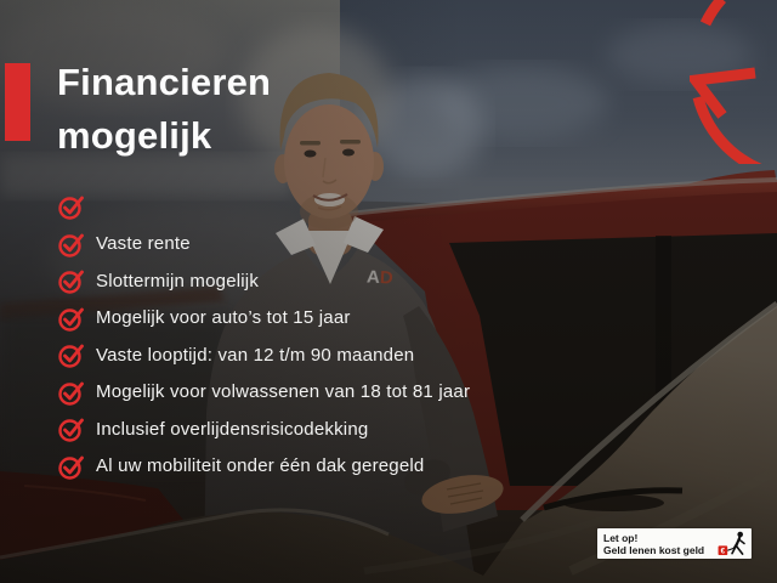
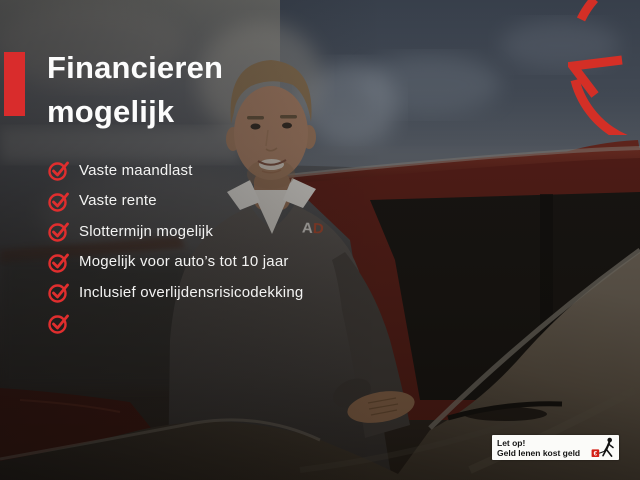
  Financieren
  mogelijk
+ Vaste maandlast
  Vaste rente
  Slottermijn mogelijk
- Mogelijk voor auto’s tot 15 jaar
+ Mogelijk voor auto’s tot 10 jaar
- Vaste looptijd: van 12 t/m 90 maanden
- Mogelijk voor volwassenen van 18 tot 81 jaar
  Inclusief overlijdensrisicodekking
- Al uw mobiliteit onder één dak geregeld
  Let op!
  Geld lenen kost geld
